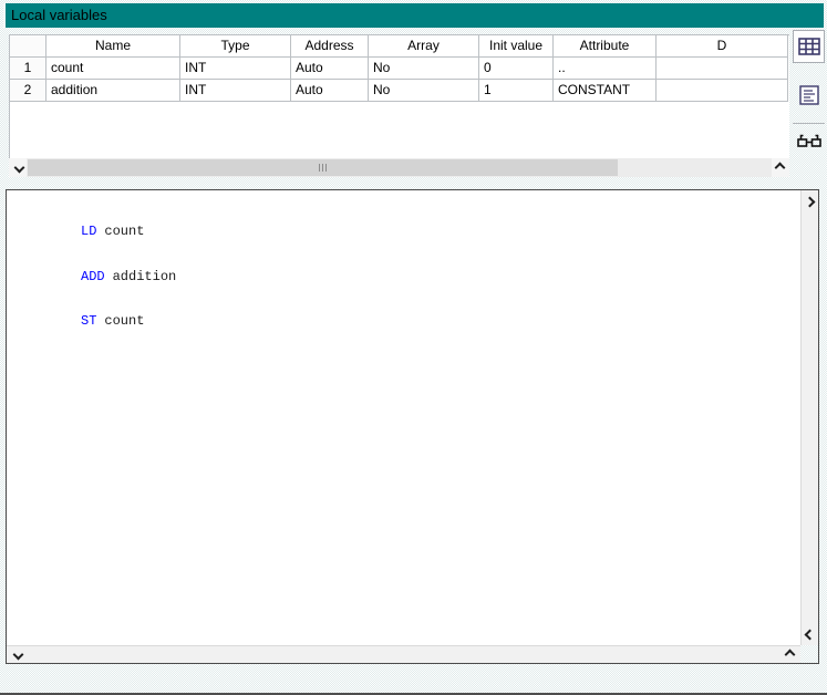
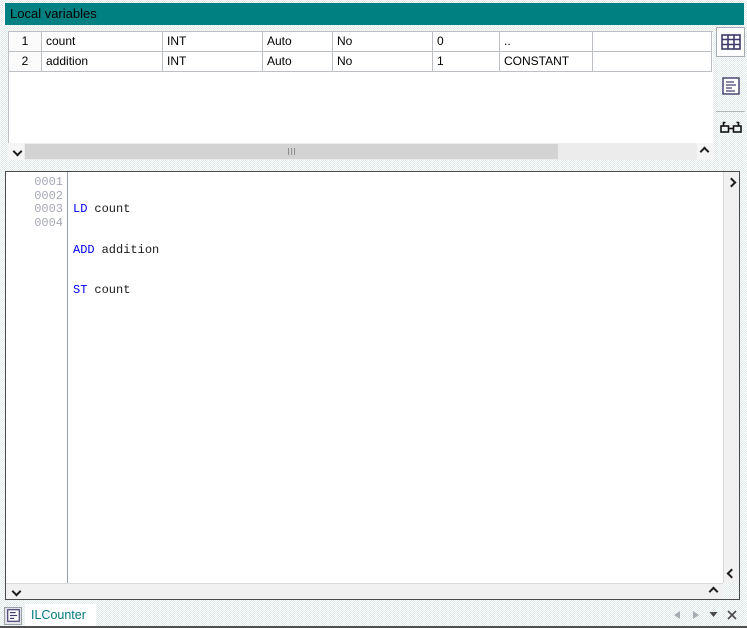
  Local variables
- Name
- Type
- Address
- Array
- Init value
- Attribute
- D
  1
  count
  INT
  Auto
  No
  0
  ..
  2
  addition
  INT
  Auto
  No
  1
  CONSTANT
+ 0001
+ 0002
+ 0003
+ 0004
  LD count
  ADD addition
  ST count
+ ILCounter
